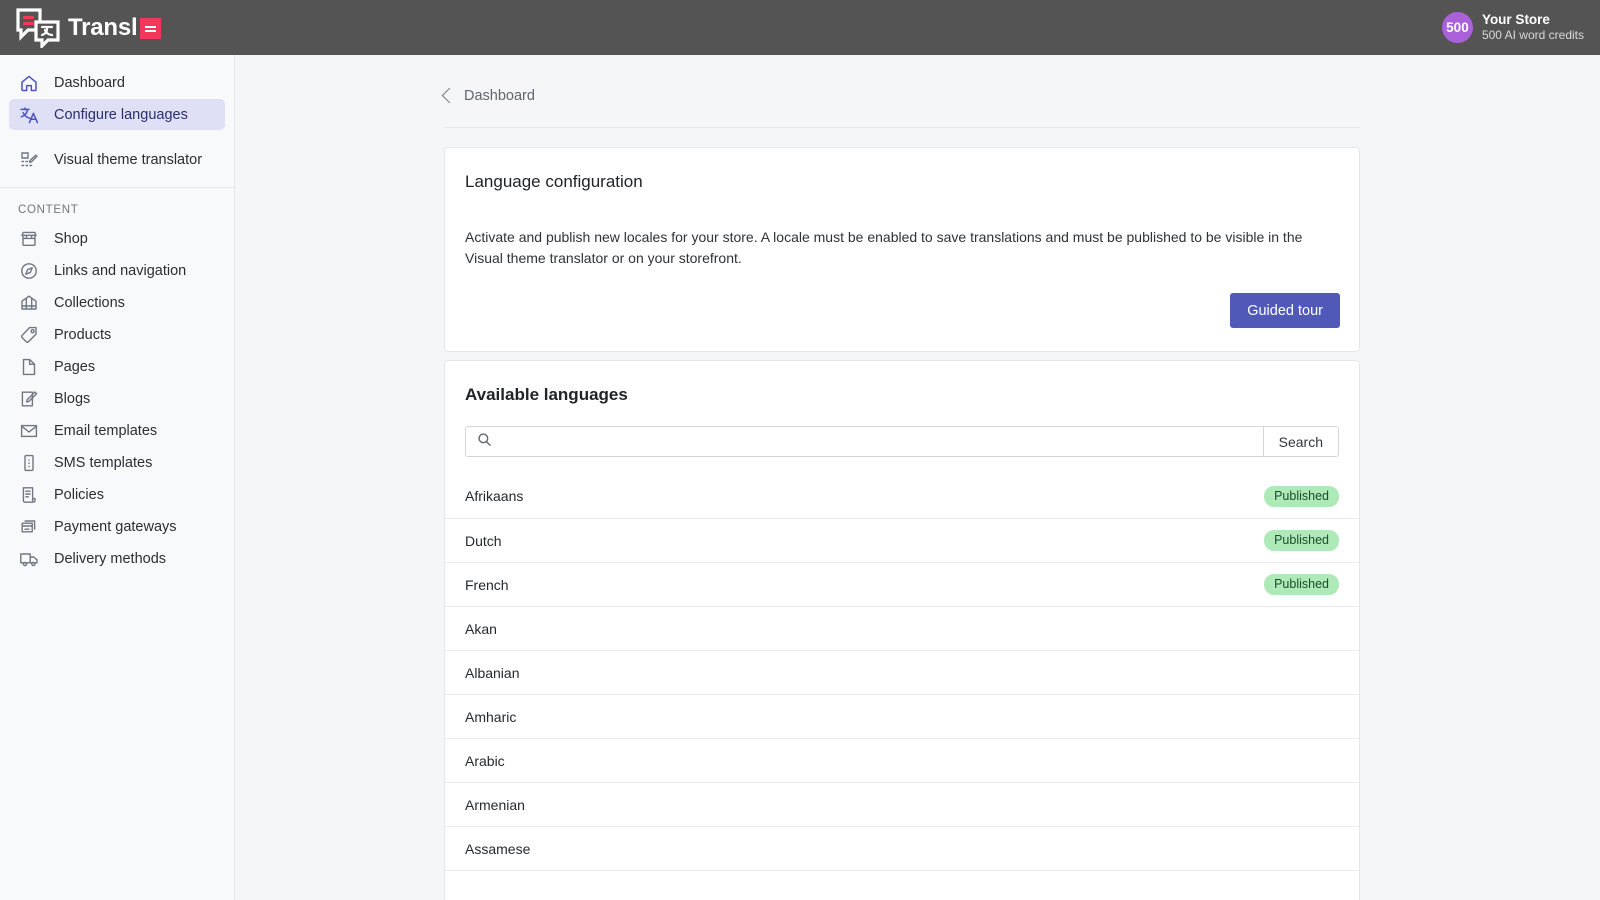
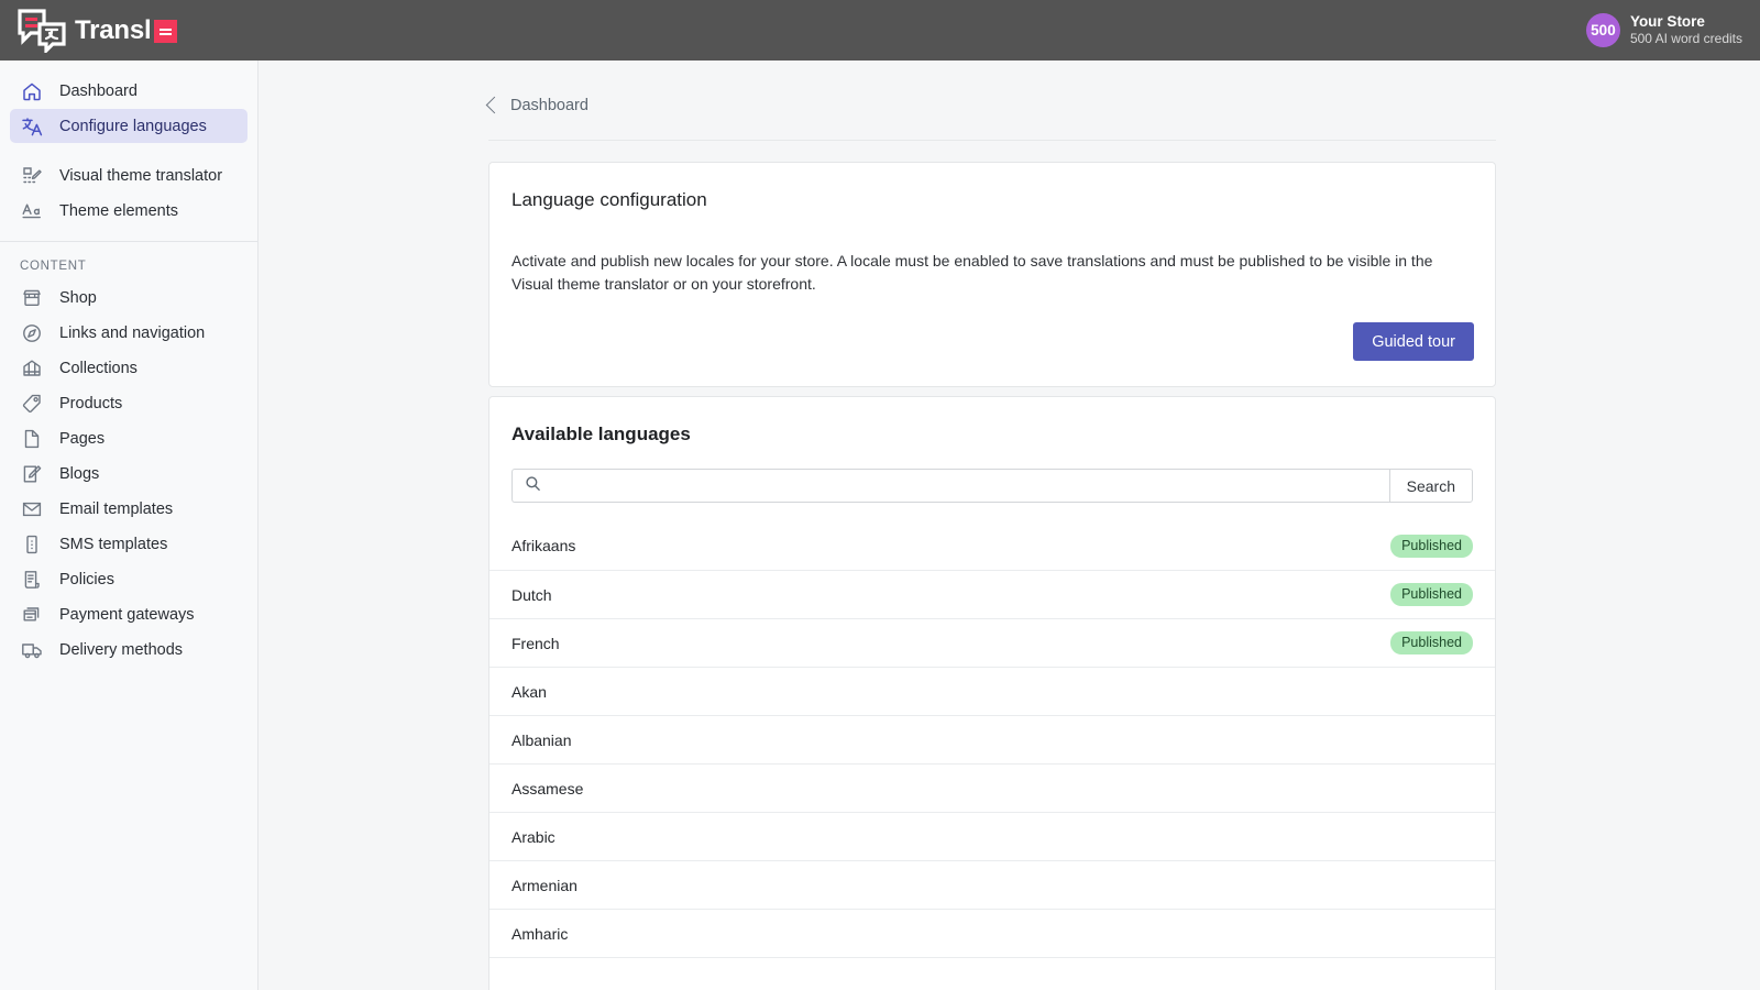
  Transl
  500
  Your Store
  500 AI word credits
  Dashboard
  Configure languages
  Visual theme translator
+ Theme elements
  CONTENT
  Shop
  Links and navigation
  Collections
  Products
  Pages
  Blogs
  Email templates
  SMS templates
  Policies
  Payment gateways
  Delivery methods
  Dashboard
  Language configuration
  Activate and publish new locales for your store. A locale must be enabled to save translations and must be published to be visible in the Visual theme translator or on your storefront.
  Guided tour
  Available languages
  Search
  Afrikaans
  Published
  Dutch
  Published
  French
  Published
  Akan
  Albanian
- Amharic
+ Assamese
  Arabic
  Armenian
- Assamese
+ Amharic
